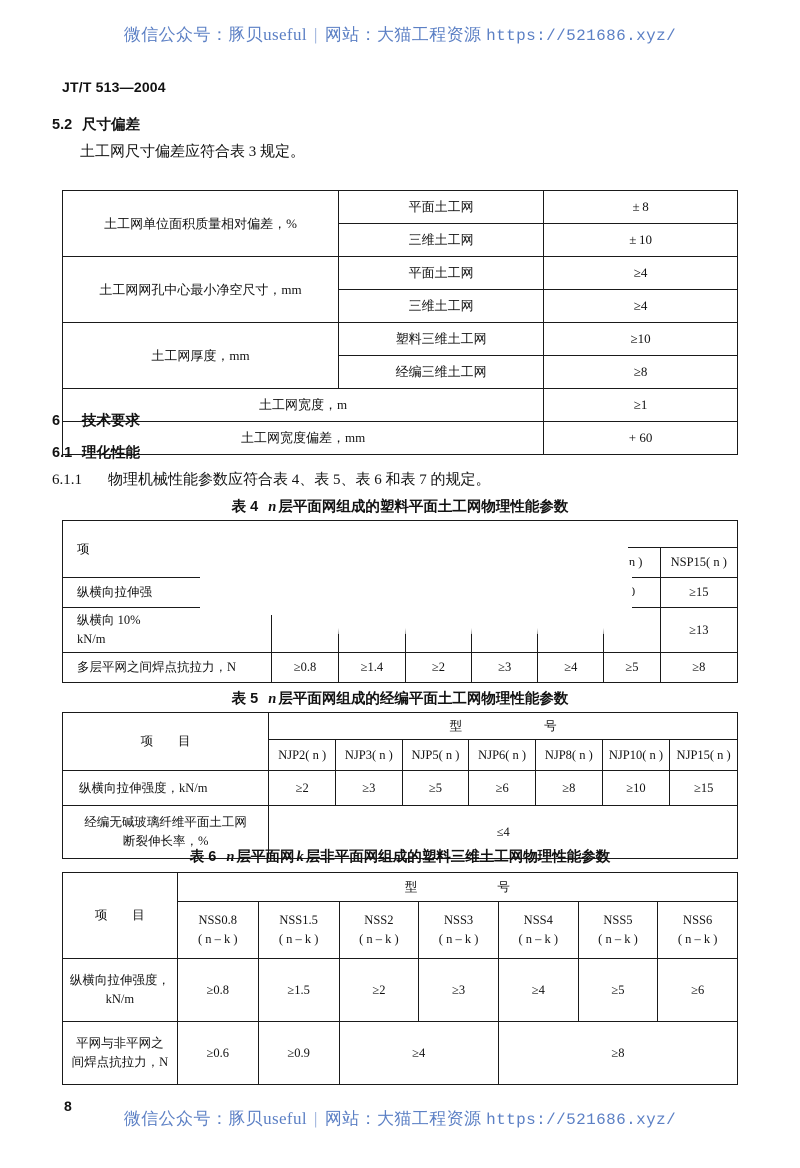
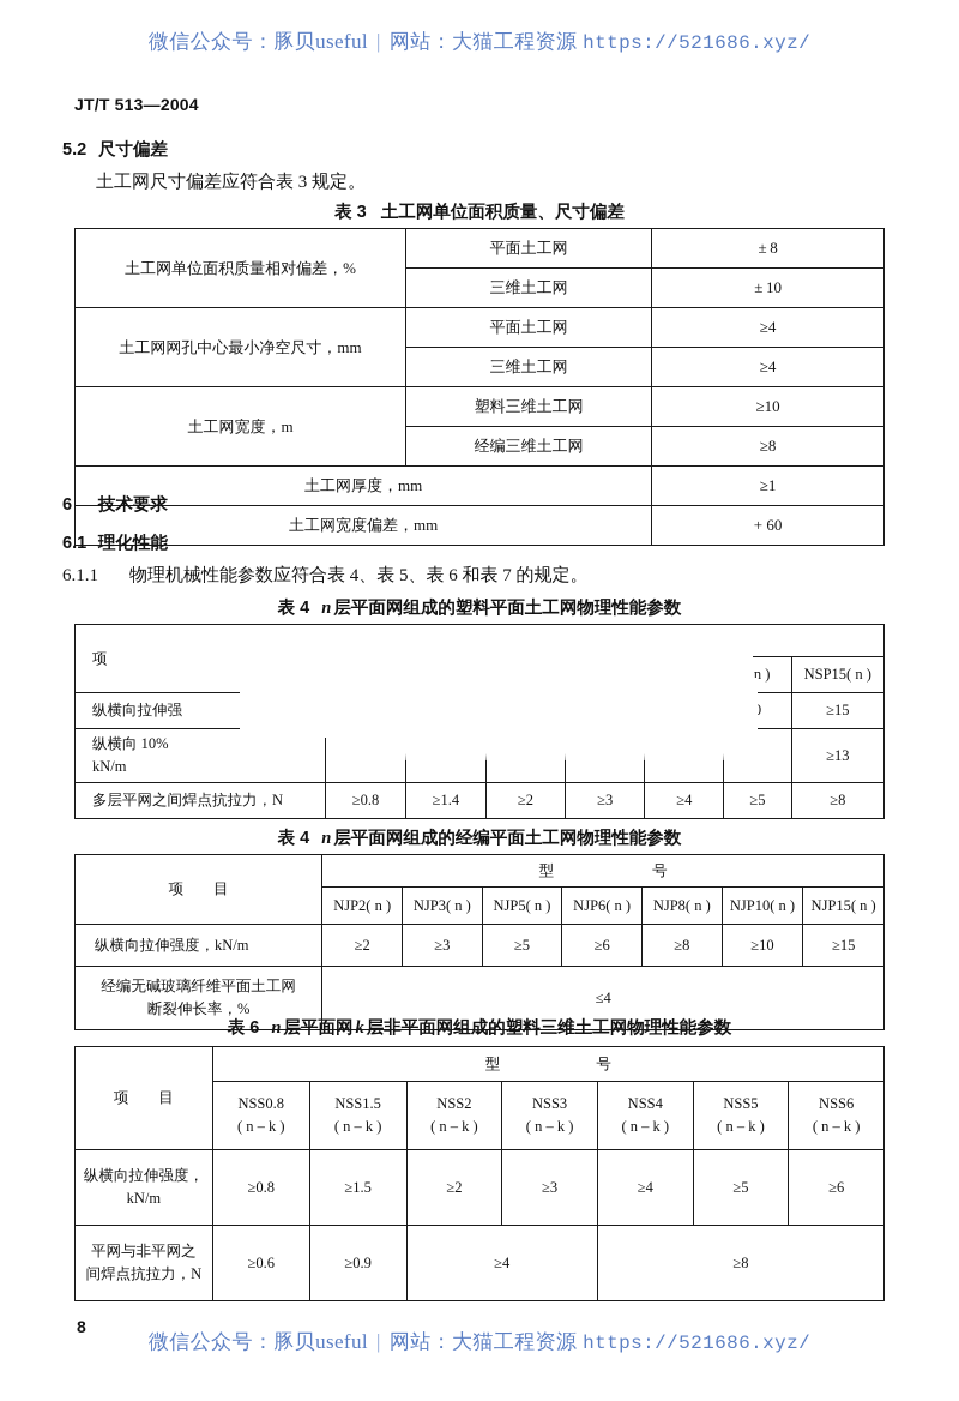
  微信公众号：豚贝useful | 网站：大猫工程资源 https://521686.xyz/
  JT/T 513—2004
  5.2 尺寸偏差
  土工网尺寸偏差应符合表 3 规定。
+ 表 3 土工网单位面积质量、尺寸偏差
  土工网单位面积质量相对偏差，%	平面土工网	8
  三维土工网	10
  土工网网孔中心最小净空尺寸，mm	平面土工网	4
  三维土工网	4
- 土工网厚度，mm	塑料三维土工网	10
+ 土工网宽度，m	塑料三维土工网	10
  经编三维土工网	8
- 土工网宽度，m	1
+ 土工网厚度，mm	1
  土工网宽度偏差，mm	+ 60
  6 技术要求
  6.1 理化性能
  6.1.1 物理机械性能参数应符合表 4、表 5、表 6 和表 7 的规定。
  表 4 n 层平面网组成的塑料平面土工网物理性能参数
  					n )	NSP15( n )
  纵横向拉伸强							15
  纵横向 10% kN/m							13
  多层平网之间焊点抗拉力，N	0.8	1.4	2	3	4	5	8
- 表 5 n 层平面网组成的经编平面土工网物理性能参数
+ 表 4 n 层平面网组成的经编平面土工网物理性能参数
  项 目	型 号
  NJP2( n )	NJP3( n )	NJP5( n )	NJP6( n )	NJP8( n )	NJP10( n )	NJP15( n )
  纵横向拉伸强度，kN/m	2	3	5	6	8	10	15
  经编无碱玻璃纤维平面土工网 断裂伸长率，%	4
  表 6 n 层平面网 k 层非平面网组成的塑料三维土工网物理性能参数
  项 目	型 号
  NSS0.8 ( n – k )	NSS1.5 ( n – k )	NSS2 ( n – k )	NSS3 ( n – k )	NSS4 ( n – k )	NSS5 ( n – k )	NSS6 ( n – k )
  纵横向拉伸强度， kN/m	0.8	1.5	2	3	4	5	6
  平网与非平网之 间焊点抗拉力，N	0.6	0.9	4	8
  8
  微信公众号：豚贝useful | 网站：大猫工程资源 https://521686.xyz/
